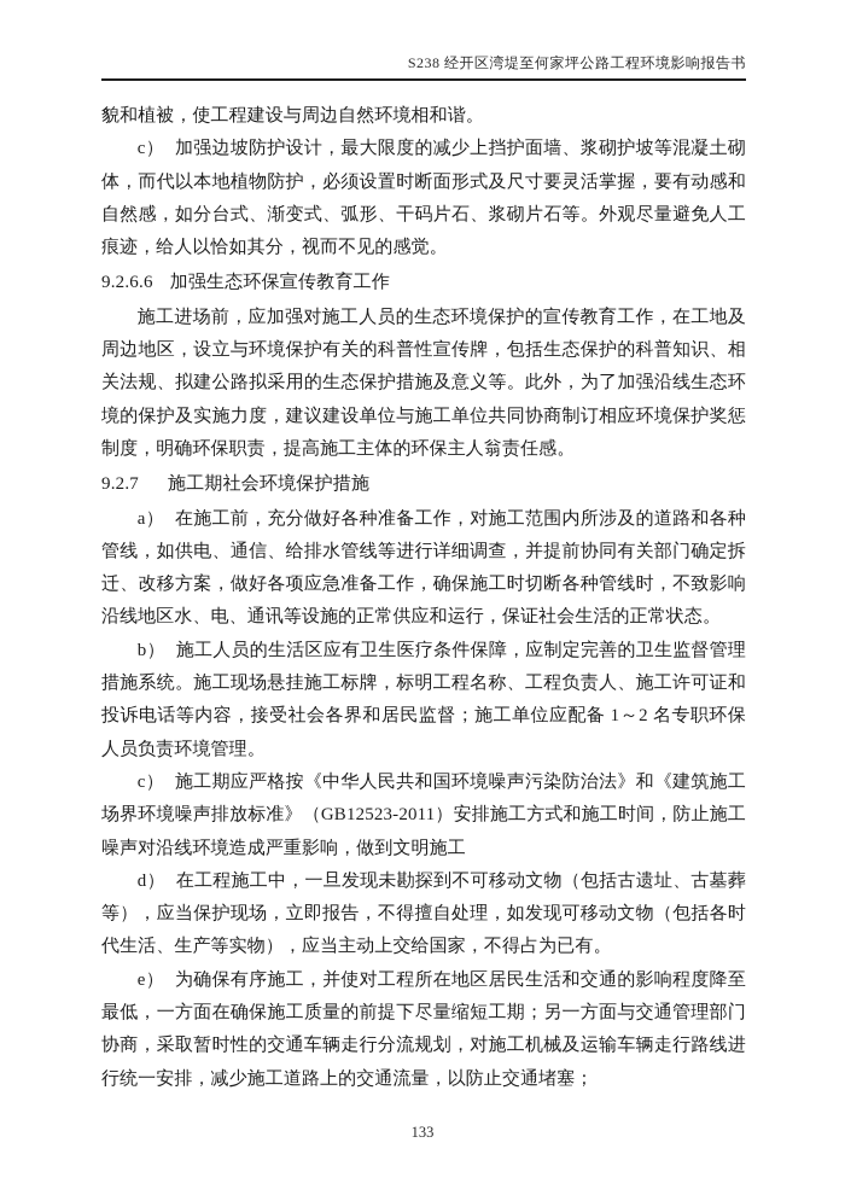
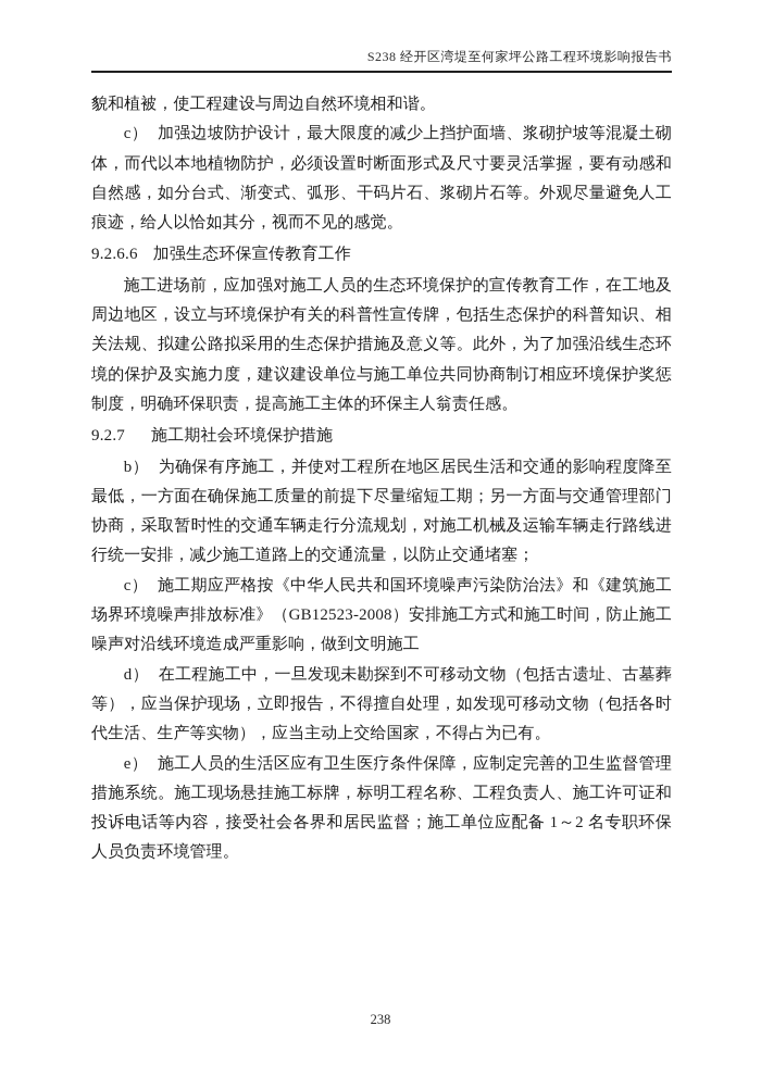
  S238 经开区湾堤至何家坪公路工程环境影响报告书
  貌和植被，使工程建设与周边自然环境相和谐。
  c） 加强边坡防护设计，最大限度的减少上挡护面墙、浆砌护坡等混凝土砌体，而代以本地植物防护，必须设置时断面形式及尺寸要灵活掌握，要有动感和自然感，如分台式、渐变式、弧形、干码片石、浆砌片石等。外观尽量避免人工痕迹，给人以恰如其分，视而不见的感觉。
  9.2.6.6 加强生态环保宣传教育工作
  施工进场前，应加强对施工人员的生态环境保护的宣传教育工作，在工地及周边地区，设立与环境保护有关的科普性宣传牌，包括生态保护的科普知识、相关法规、拟建公路拟采用的生态保护措施及意义等。此外，为了加强沿线生态环境的保护及实施力度，建议建设单位与施工单位共同协商制订相应环境保护奖惩制度，明确环保职责，提高施工主体的环保主人翁责任感。
  9.2.7 施工期社会环境保护措施
- a） 在施工前，充分做好各种准备工作，对施工范围内所涉及的道路和各种管线，如供电、通信、给排水管线等进行详细调查，并提前协同有关部门确定拆迁、改移方案，做好各项应急准备工作，确保施工时切断各种管线时，不致影响沿线地区水、电、通讯等设施的正常供应和运行，保证社会生活的正常状态。
- b） 施工人员的生活区应有卫生医疗条件保障，应制定完善的卫生监督管理措施系统。施工现场悬挂施工标牌，标明工程名称、工程负责人、施工许可证和投诉电话等内容，接受社会各界和居民监督；施工单位应配备 1～2 名专职环保人员负责环境管理。
+ b） 为确保有序施工，并使对工程所在地区居民生活和交通的影响程度降至最低，一方面在确保施工质量的前提下尽量缩短工期；另一方面与交通管理部门协商，采取暂时性的交通车辆走行分流规划，对施工机械及运输车辆走行路线进行统一安排，减少施工道路上的交通流量，以防止交通堵塞；
- c） 施工期应严格按《中华人民共和国环境噪声污染防治法》和《建筑施工场界环境噪声排放标准》（GB12523-2011）安排施工方式和施工时间，防止施工噪声对沿线环境造成严重影响，做到文明施工
+ c） 施工期应严格按《中华人民共和国环境噪声污染防治法》和《建筑施工场界环境噪声排放标准》（GB12523-2008）安排施工方式和施工时间，防止施工噪声对沿线环境造成严重影响，做到文明施工
  d） 在工程施工中，一旦发现未勘探到不可移动文物（包括古遗址、古墓葬等），应当保护现场，立即报告，不得擅自处理，如发现可移动文物（包括各时代生活、生产等实物），应当主动上交给国家，不得占为已有。
- e） 为确保有序施工，并使对工程所在地区居民生活和交通的影响程度降至最低，一方面在确保施工质量的前提下尽量缩短工期；另一方面与交通管理部门协商，采取暂时性的交通车辆走行分流规划，对施工机械及运输车辆走行路线进行统一安排，减少施工道路上的交通流量，以防止交通堵塞；
+ e） 施工人员的生活区应有卫生医疗条件保障，应制定完善的卫生监督管理措施系统。施工现场悬挂施工标牌，标明工程名称、工程负责人、施工许可证和投诉电话等内容，接受社会各界和居民监督；施工单位应配备 1～2 名专职环保人员负责环境管理。
- 133
+ 238
